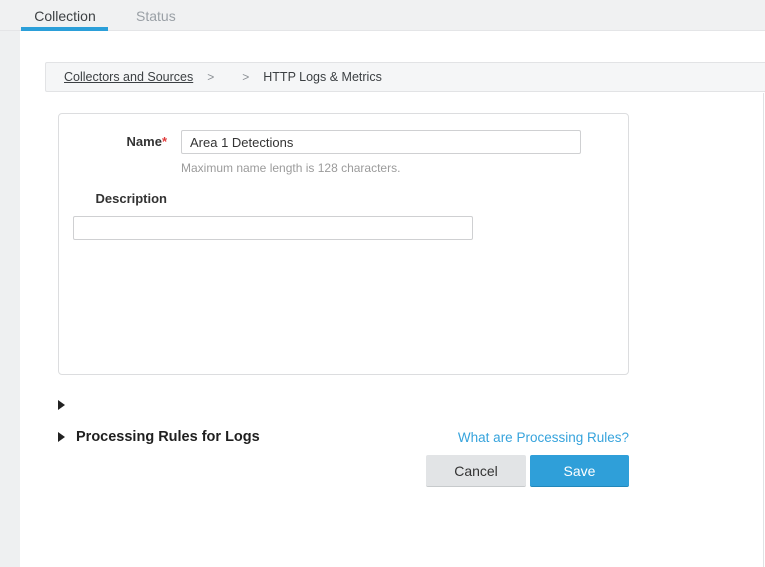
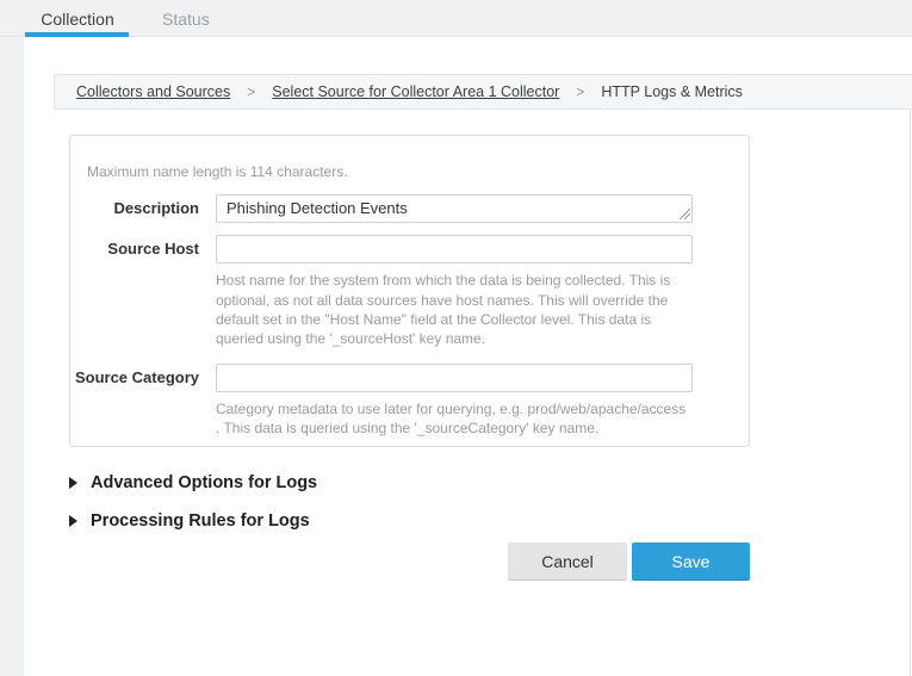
  Collection
  Status
  Collectors and Sources
  >
+ Select Source for Collector Area 1 Collector
  >
  HTTP Logs & Metrics
- Name*
- Area 1 Detections
- Maximum name length is 128 characters.
+ Maximum name length is 114 characters.
  Description
+ Phishing Detection Events
+ Source Host
+ Host name for the system from which the data is being collected. This is optional, as not all data sources have host names. This will override the default set in the "Host Name" field at the Collector level. This data is queried using the '_sourceHost' key name.
+ Source Category
+ Category metadata to use later for querying, e.g. prod/web/apache/access . This data is queried using the '_sourceCategory' key name.
+ Advanced Options for Logs
  Processing Rules for Logs
- What are Processing Rules?
  Cancel
  Save
